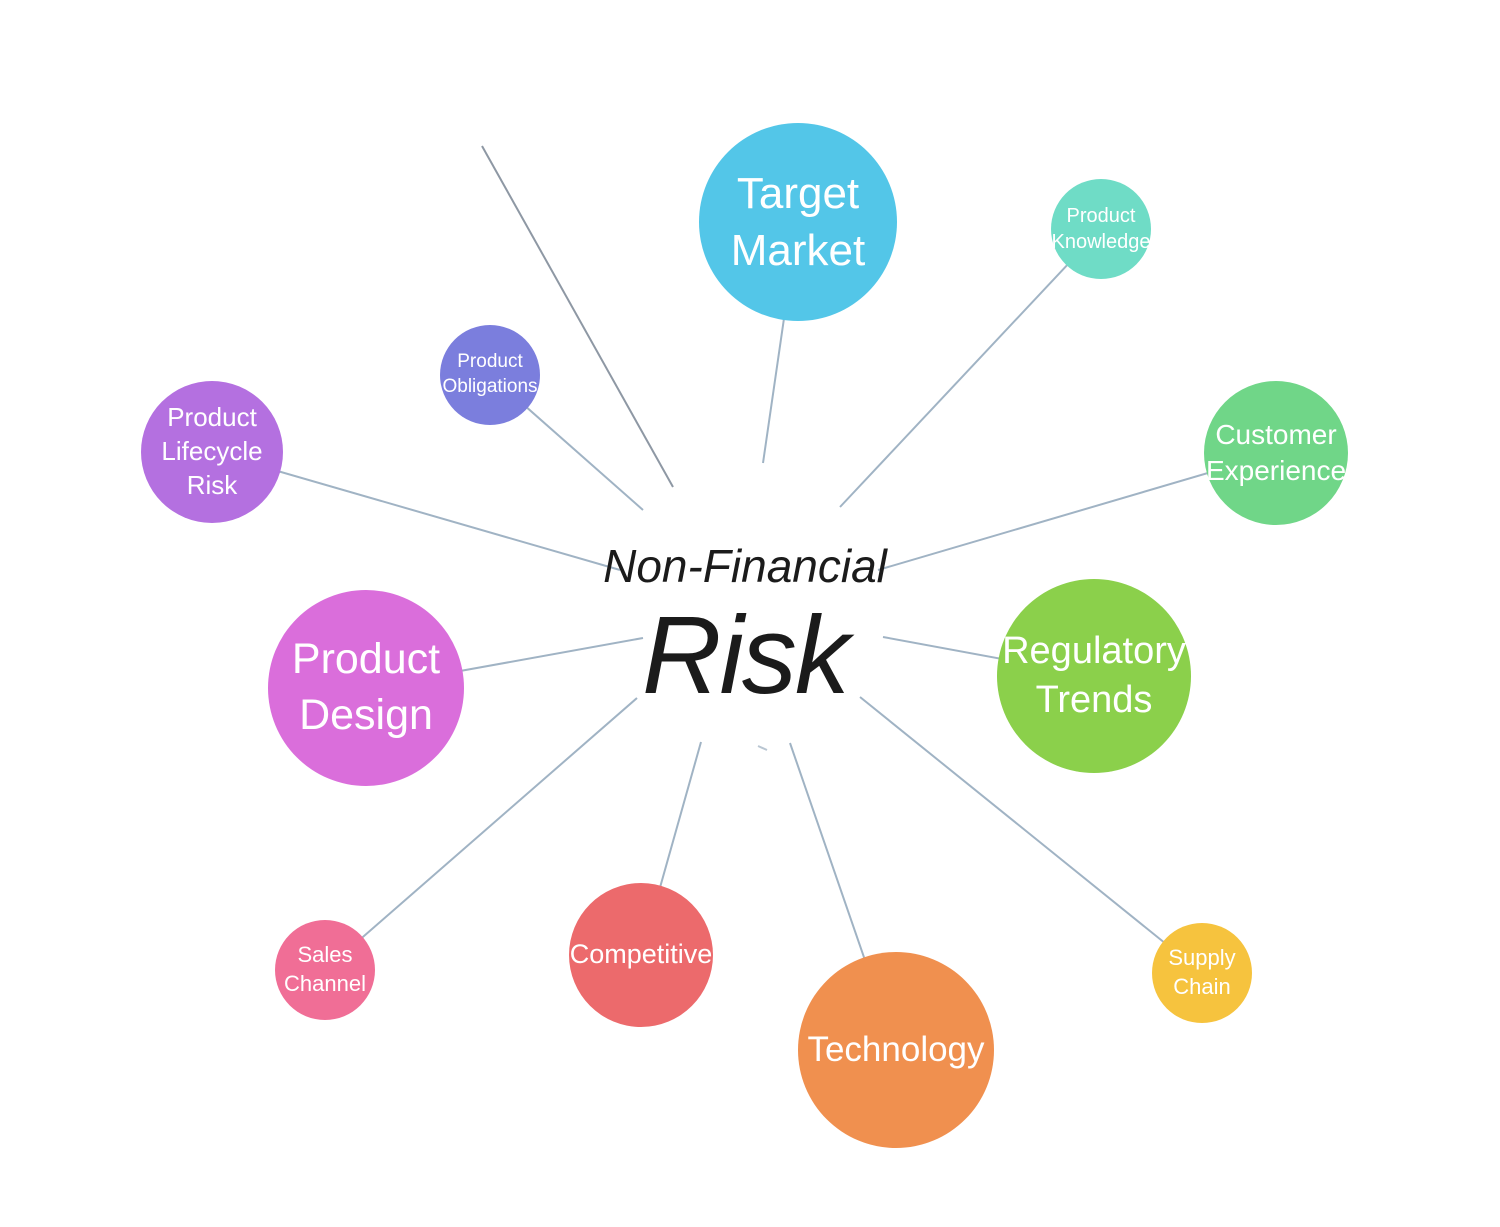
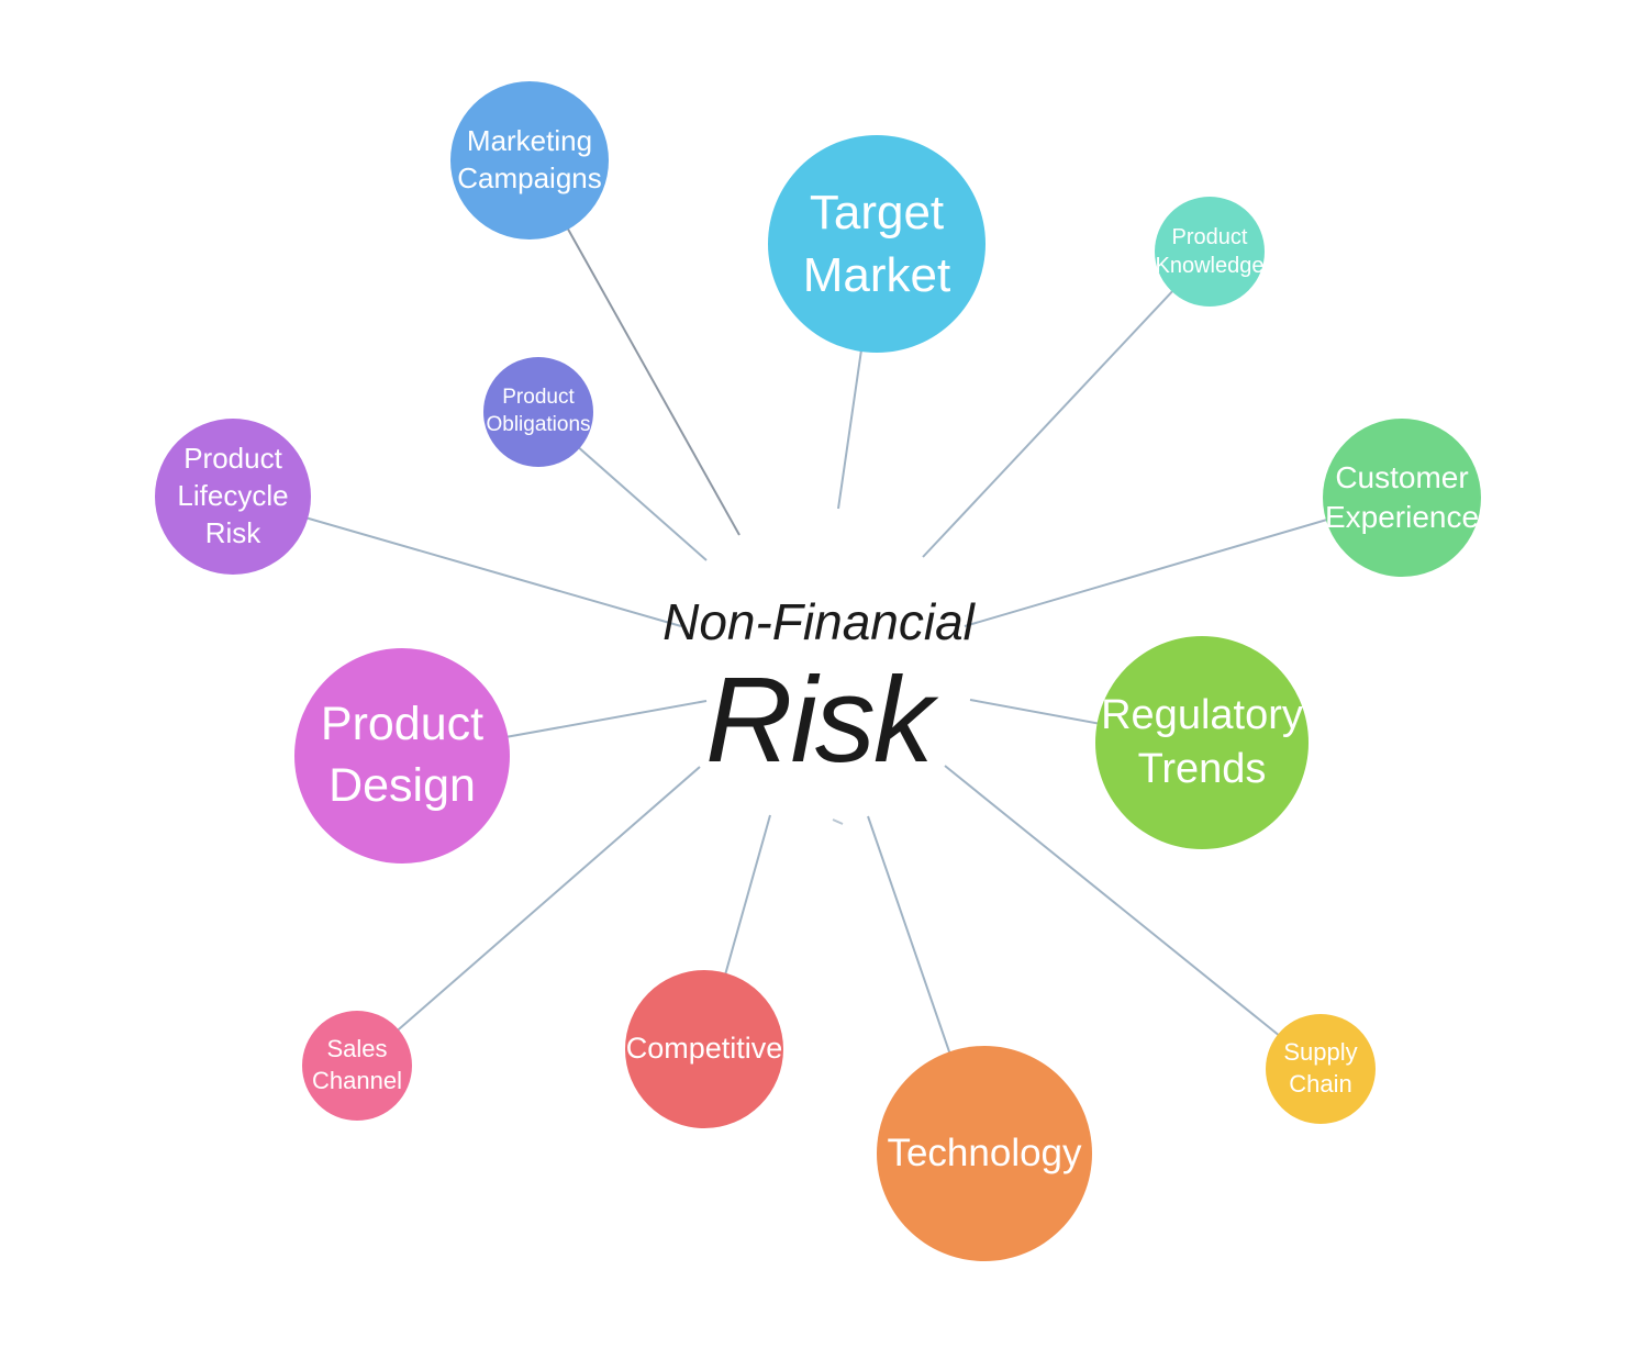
+ Marketing
+ Campaigns
  Target
  Market
  Product
  Knowledge
  Customer
  Experience
  Regulatory
  Trends
  Supply
  Chain
  Technology
  Competitive
  Sales
  Channel
  Product
  Design
  Product
  Lifecycle
  Risk
  Product
  Obligations
  Non-Financial
  Risk
